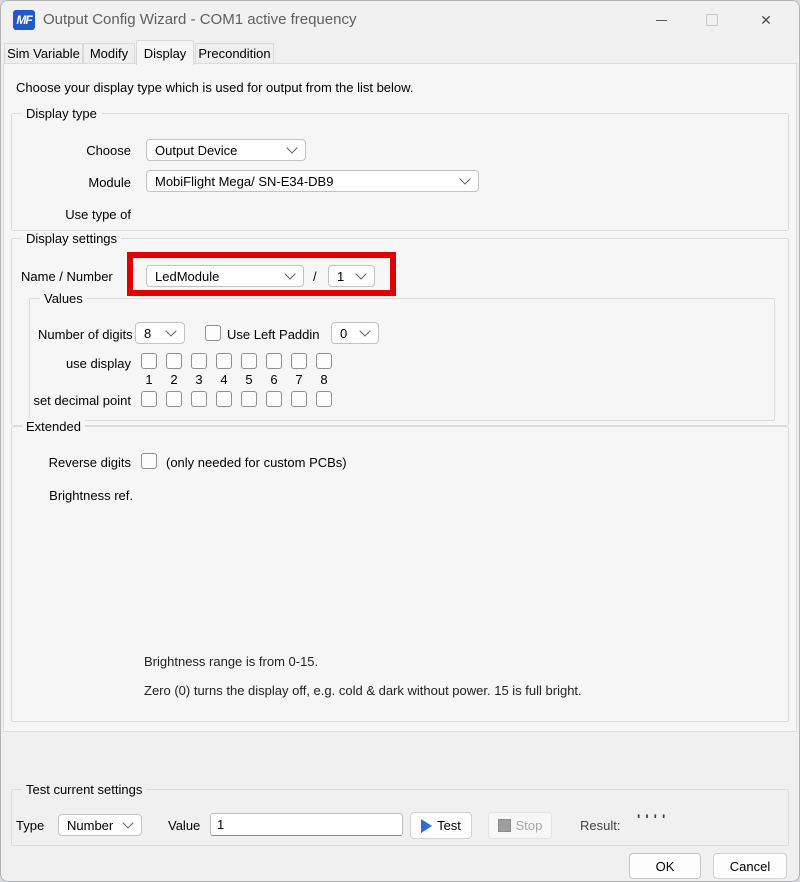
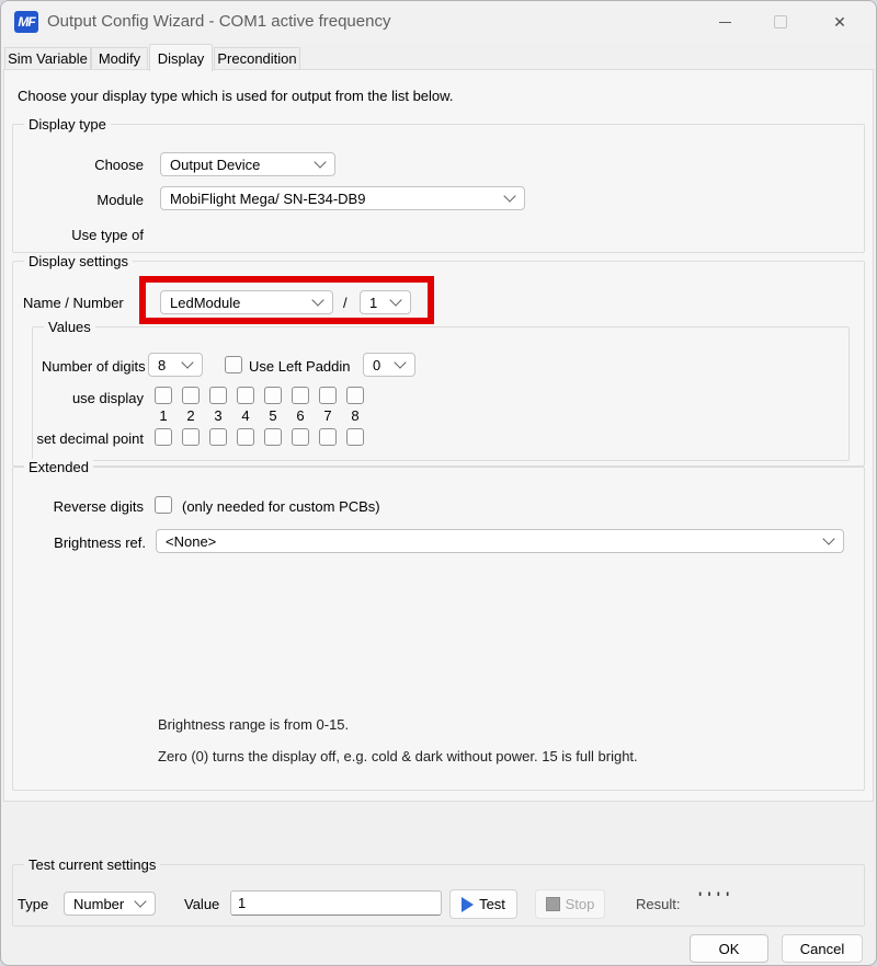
  MF
  Output Config Wizard - COM1 active frequency
  ✕
  Sim Variable
  Modify
  Display
  Precondition
  Choose your display type which is used for output from the list below.
  Display type
  Choose
  Output Device
  Module
  MobiFlight Mega/ SN-E34-DB9
  Use type of
  Display settings
  Name / Number
  LedModule
  /
  1
  Values
  Number of digits
  8
  Use Left Paddin
  0
  use display
  1
  2
  3
  4
  5
  6
  7
  8
  set decimal point
  Extended
  Reverse digits
  (only needed for custom PCBs)
  Brightness ref.
+ <None>
  Brightness range is from 0-15.
  Zero (0) turns the display off, e.g. cold & dark without power. 15 is full bright.
  Test current settings
  Type
  Number
  Value
  1
  Test
  Stop
  Result:
  ''''
  OK
  Cancel
